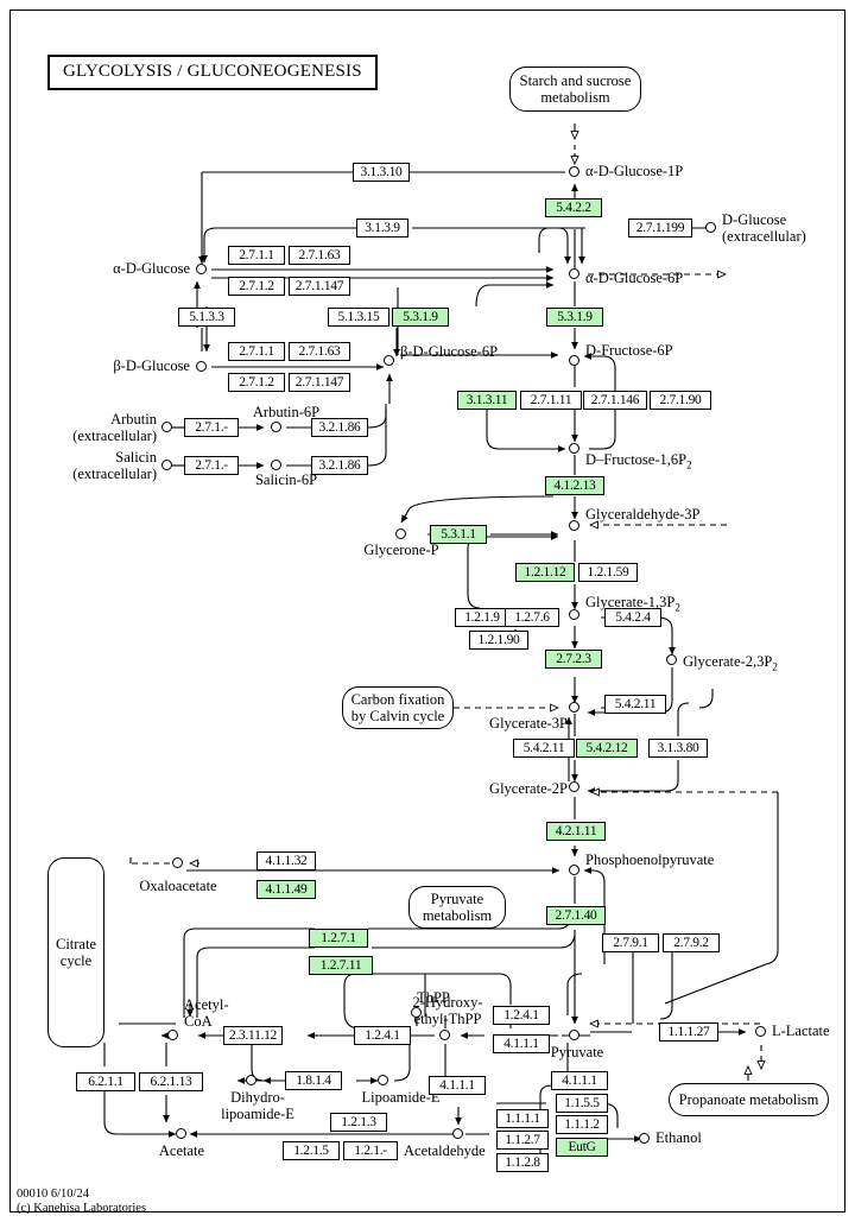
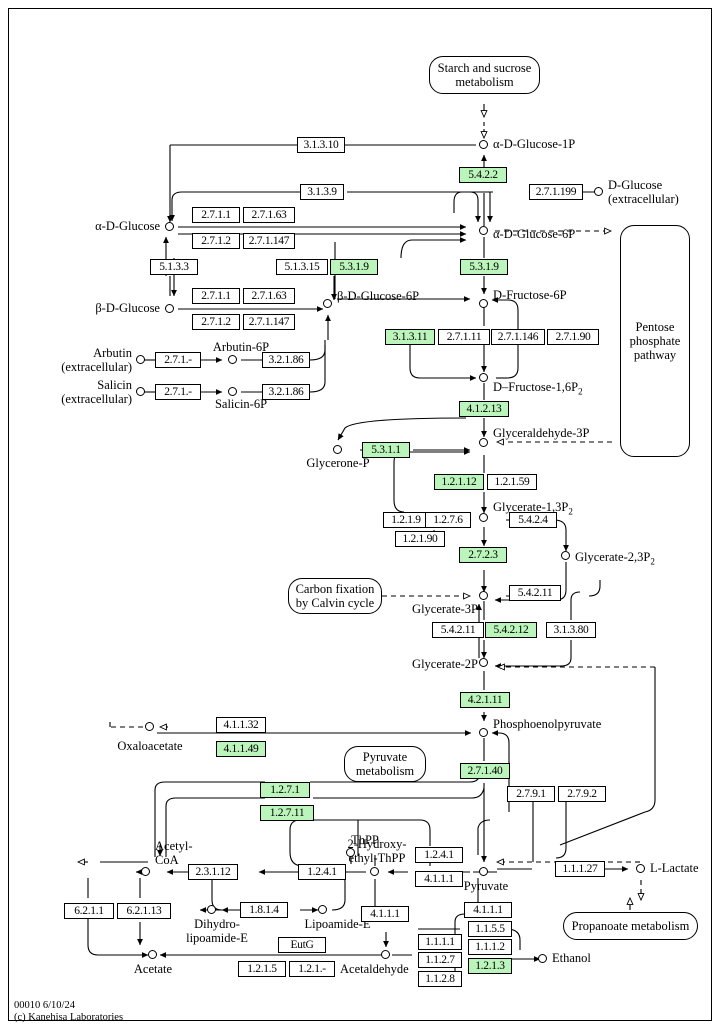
- GLYCOLYSIS / GLUCONEOGENESIS
  Starch and sucrose
  metabolism
+ Pentose
+ phosphate
+ pathway
  Carbon fixation
  by Calvin cycle
  Pyruvate
  metabolism
- Citrate
- cycle
  Propanoate metabolism
  α-D-Glucose-1P
  D-Glucose
  (extracellular)
  α-D-Glucose
  β-D-Glucose
  α-D-Glucose-6P
  β-D-Glucose-6P
  D-Fructose-6P
  D–Fructose-1,6P2
  Arbutin
  (extracellular)
  Salicin
  (extracellular)
  Arbutin-6P
  Salicin-6P
  Glyceraldehyde-3P
  Glycerone-P
  Glycerate-1,3P2
  Glycerate-2,3P2
  Glycerate-3P
  Glycerate-2P
  Phosphoenolpyruvate
  Oxaloacetate
  Acetyl-
  CoA
  ThPP
  2-Hydroxy-
  ethyl-ThPP
  Dihydro-
  lipoamide-E
  Lipoamide-E
  Pyruvate
  L-Lactate
  Acetate
  Acetaldehyde
  Ethanol
  3.1.3.10
  3.1.3.9
  5.4.2.2
  2.7.1.199
  2.7.1.1
  2.7.1.63
  2.7.1.2
  2.7.1.147
  5.1.3.3
  5.1.3.15
  5.3.1.9
  5.3.1.9
  2.7.1.1
  2.7.1.63
  2.7.1.2
  2.7.1.147
  2.7.1.-
  2.7.1.-
  3.2.1.86
  3.2.1.86
  3.1.3.11
  2.7.1.11
  2.7.1.146
  2.7.1.90
  4.1.2.13
  5.3.1.1
  1.2.1.12
  1.2.1.59
  1.2.1.9
  1.2.7.6
  1.2.1.90
  5.4.2.4
  2.7.2.3
  5.4.2.11
  5.4.2.11
  5.4.2.12
  3.1.3.80
  4.2.1.11
  4.1.1.32
  4.1.1.49
  2.7.1.40
  2.7.9.1
  2.7.9.2
  1.2.7.1
  1.2.7.11
- 2.3.11.12
+ 2.3.1.12
  1.2.4.1
  1.2.4.1
  4.1.1.1
  4.1.1.1
  4.1.1.1
  1.8.1.4
  6.2.1.1
  6.2.1.13
- 1.2.1.3
+ EutG
  1.2.1.5
  1.2.1.-
  1.1.1.27
  1.1.5.5
  1.1.1.1
  1.1.1.2
  1.1.2.7
- EutG
+ 1.2.1.3
  1.1.2.8
  00010 6/10/24
  (c) Kanehisa Laboratories
